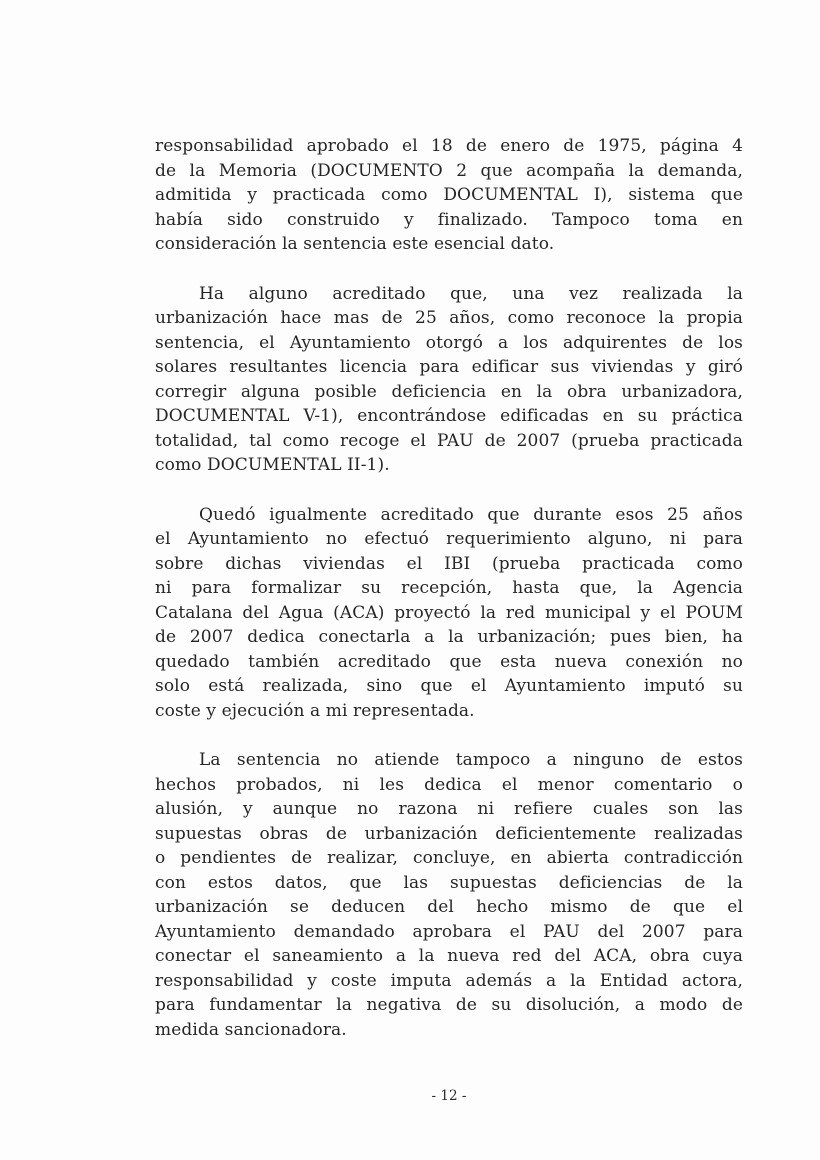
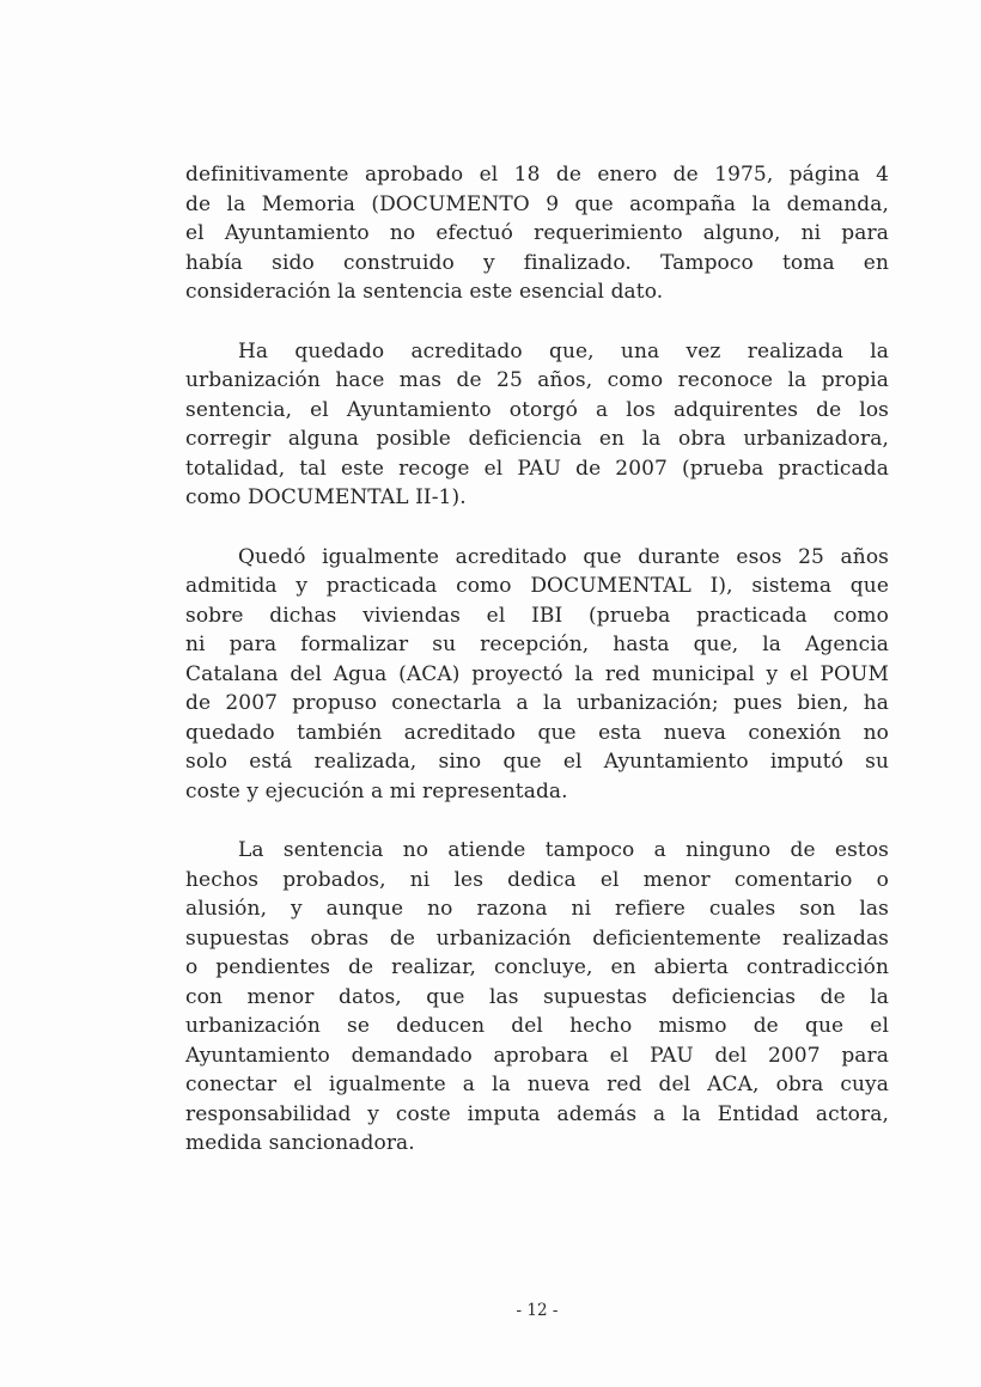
- responsabilidad aprobado el 18 de enero de 1975, página 4
+ definitivamente aprobado el 18 de enero de 1975, página 4
- de la Memoria (DOCUMENTO 2 que acompaña la demanda,
+ de la Memoria (DOCUMENTO 9 que acompaña la demanda,
- admitida y practicada como DOCUMENTAL I), sistema que
+ el Ayuntamiento no efectuó requerimiento alguno, ni para
  había sido construido y finalizado. Tampoco toma en
  consideración la sentencia este esencial dato.
- Ha alguno acreditado que, una vez realizada la
+ Ha quedado acreditado que, una vez realizada la
  urbanización hace mas de 25 años, como reconoce la propia
  sentencia, el Ayuntamiento otorgó a los adquirentes de los
- solares resultantes licencia para edificar sus viviendas y giró
  corregir alguna posible deficiencia en la obra urbanizadora,
- DOCUMENTAL V-1), encontrándose edificadas en su práctica
- totalidad, tal como recoge el PAU de 2007 (prueba practicada
+ totalidad, tal este recoge el PAU de 2007 (prueba practicada
  como DOCUMENTAL II-1).
  Quedó igualmente acreditado que durante esos 25 años
- el Ayuntamiento no efectuó requerimiento alguno, ni para
+ admitida y practicada como DOCUMENTAL I), sistema que
  sobre dichas viviendas el IBI (prueba practicada como
  ni para formalizar su recepción, hasta que, la Agencia
  Catalana del Agua (ACA) proyectó la red municipal y el POUM
- de 2007 dedica conectarla a la urbanización; pues bien, ha
+ de 2007 propuso conectarla a la urbanización; pues bien, ha
  quedado también acreditado que esta nueva conexión no
  solo está realizada, sino que el Ayuntamiento imputó su
  coste y ejecución a mi representada.
  La sentencia no atiende tampoco a ninguno de estos
  hechos probados, ni les dedica el menor comentario o
  alusión, y aunque no razona ni refiere cuales son las
  supuestas obras de urbanización deficientemente realizadas
  o pendientes de realizar, concluye, en abierta contradicción
- con estos datos, que las supuestas deficiencias de la
+ con menor datos, que las supuestas deficiencias de la
  urbanización se deducen del hecho mismo de que el
  Ayuntamiento demandado aprobara el PAU del 2007 para
- conectar el saneamiento a la nueva red del ACA, obra cuya
+ conectar el igualmente a la nueva red del ACA, obra cuya
  responsabilidad y coste imputa además a la Entidad actora,
- para fundamentar la negativa de su disolución, a modo de
  medida sancionadora.
  - 12 -
